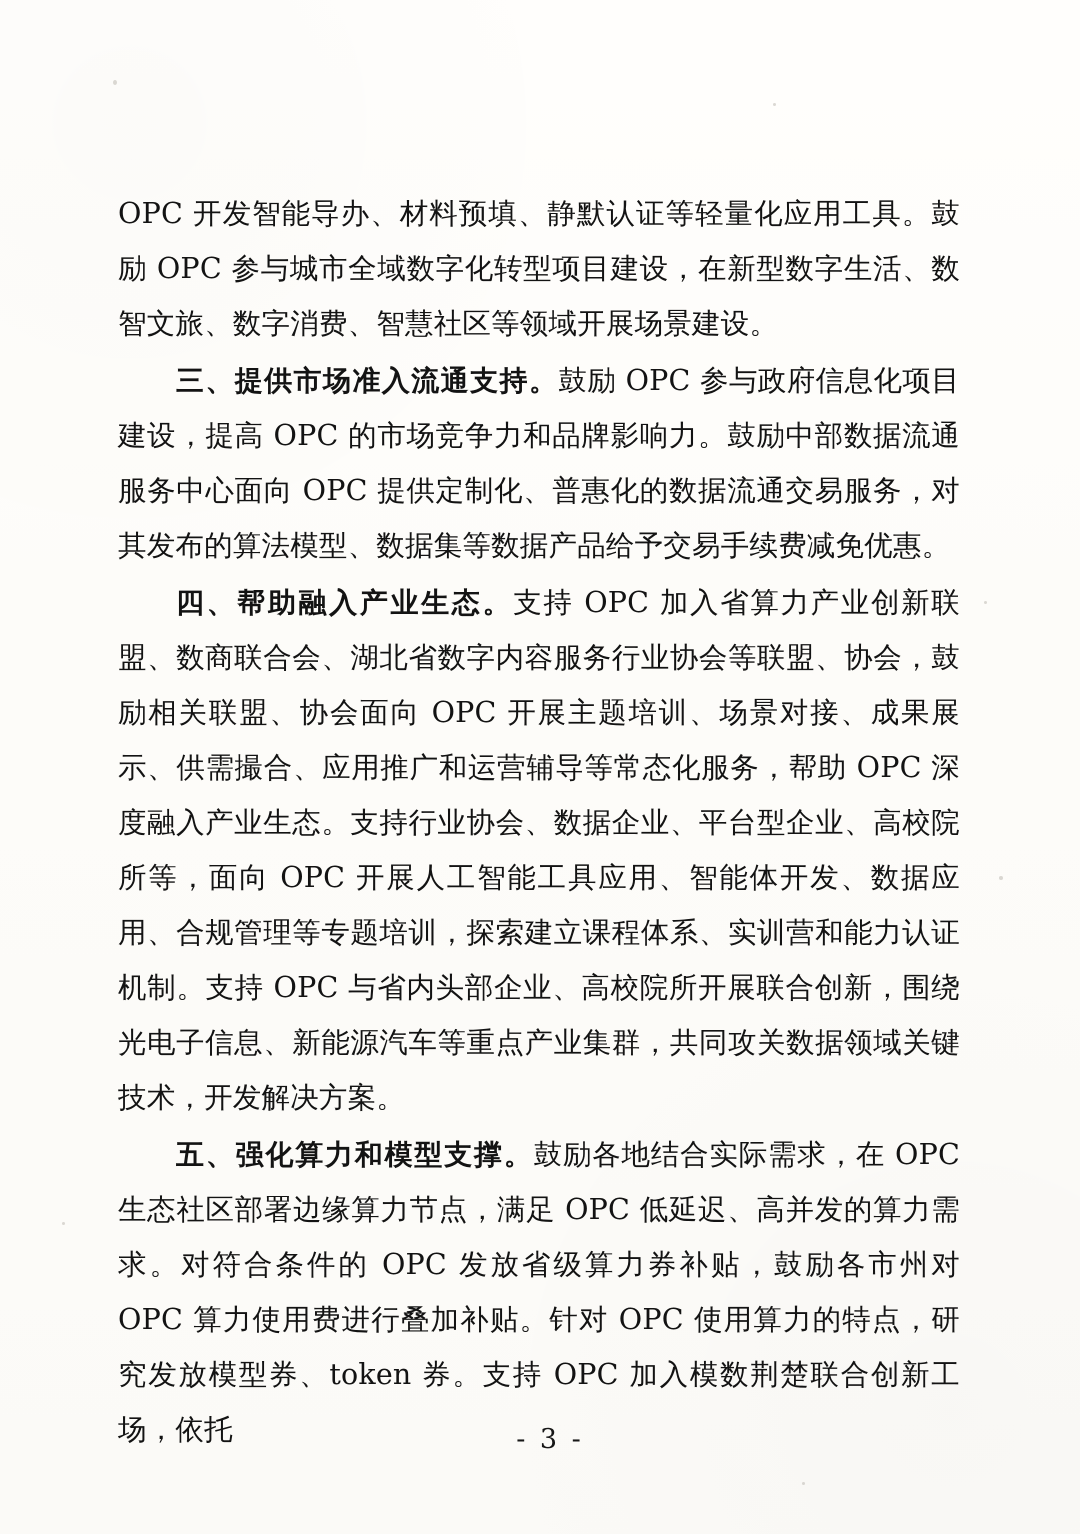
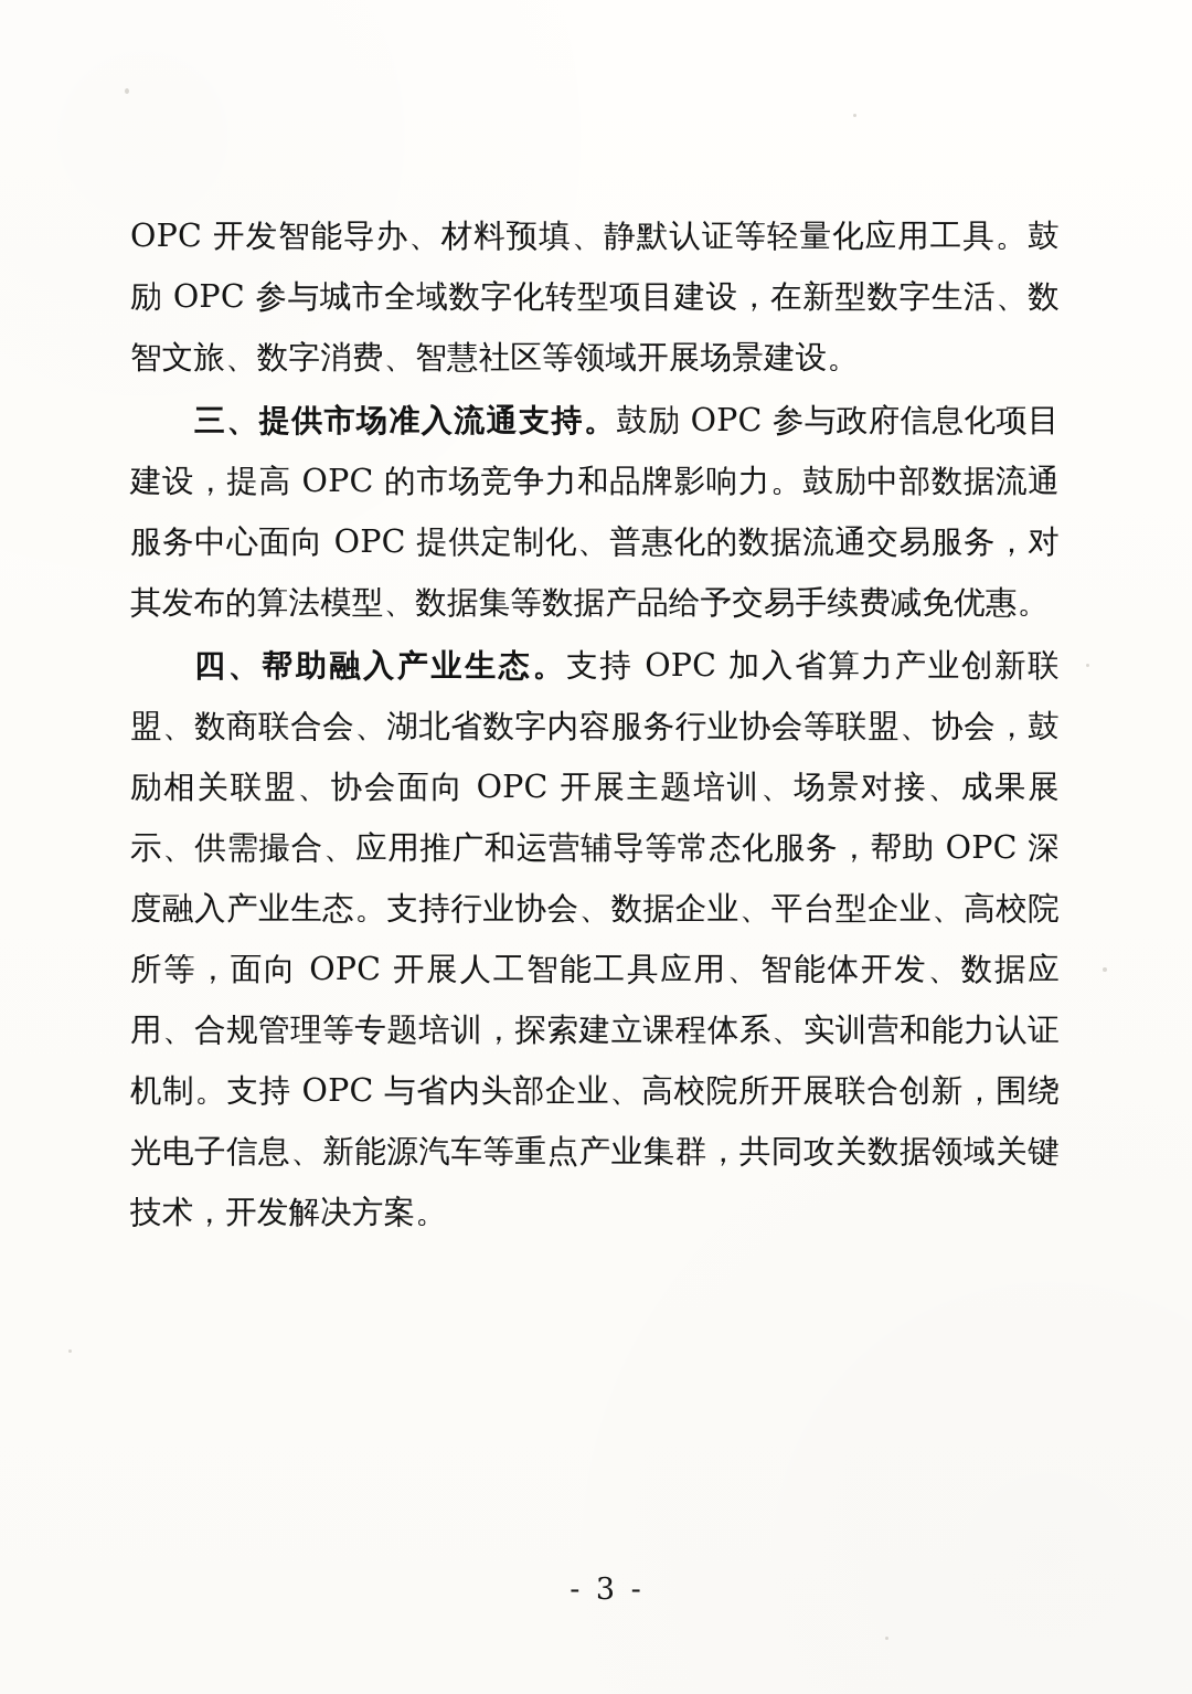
  OPC 开发智能导办、材料预填、静默认证等轻量化应用工具。鼓励 OPC 参与城市全域数字化转型项目建设，在新型数字生活、数智文旅、数字消费、智慧社区等领域开展场景建设。
  三、提供市场准入流通支持。鼓励 OPC 参与政府信息化项目建设，提高 OPC 的市场竞争力和品牌影响力。鼓励中部数据流通服务中心面向 OPC 提供定制化、普惠化的数据流通交易服务，对其发布的算法模型、数据集等数据产品给予交易手续费减免优惠。
  四、帮助融入产业生态。支持 OPC 加入省算力产业创新联盟、数商联合会、湖北省数字内容服务行业协会等联盟、协会，鼓励相关联盟、协会面向 OPC 开展主题培训、场景对接、成果展示、供需撮合、应用推广和运营辅导等常态化服务，帮助 OPC 深度融入产业生态。支持行业协会、数据企业、平台型企业、高校院所等，面向 OPC 开展人工智能工具应用、智能体开发、数据应用、合规管理等专题培训，探索建立课程体系、实训营和能力认证机制。支持 OPC 与省内头部企业、高校院所开展联合创新，围绕光电子信息、新能源汽车等重点产业集群，共同攻关数据领域关键技术，开发解决方案。
- 五、强化算力和模型支撑。鼓励各地结合实际需求，在 OPC 生态社区部署边缘算力节点，满足 OPC 低延迟、高并发的算力需求。对符合条件的 OPC 发放省级算力券补贴，鼓励各市州对 OPC 算力使用费进行叠加补贴。针对 OPC 使用算力的特点，研究发放模型券、token 券。支持 OPC 加入模数荆楚联合创新工场，依托
  - 3 -
